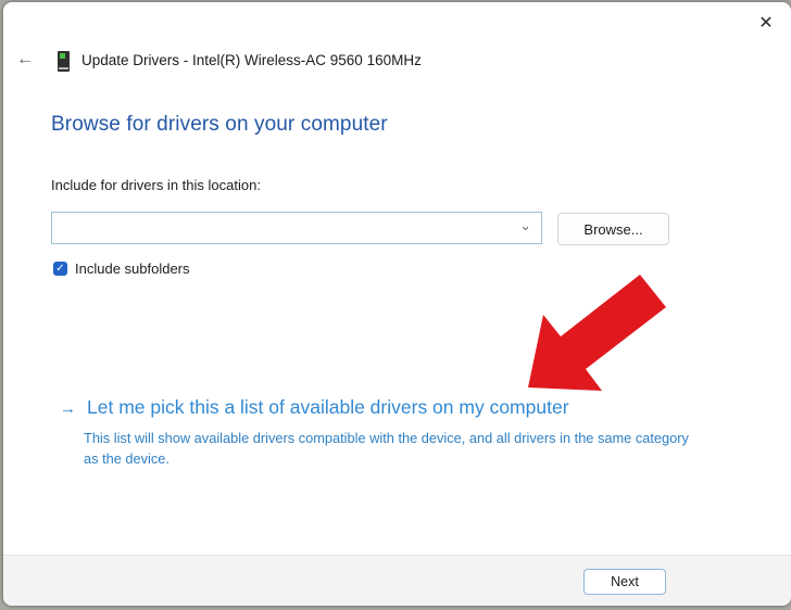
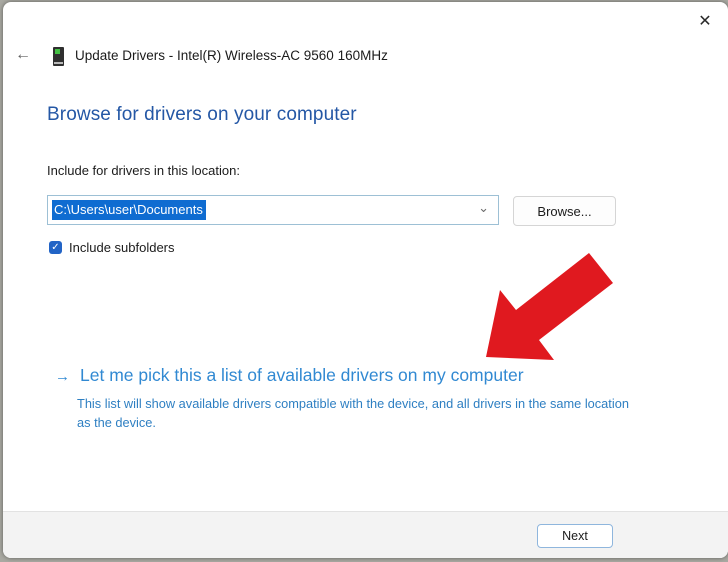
  ✕
  ←
  Update Drivers - Intel(R) Wireless-AC 9560 160MHz
  Browse for drivers on your computer
  Include for drivers in this location:
+ C:\Users\user\Documents
  ⌄
  Browse...
  ✓
  Include subfolders
  →
  Let me pick this a list of available drivers on my computer
- This list will show available drivers compatible with the device, and all drivers in the same category as the device.
+ This list will show available drivers compatible with the device, and all drivers in the same location as the device.
  Next
